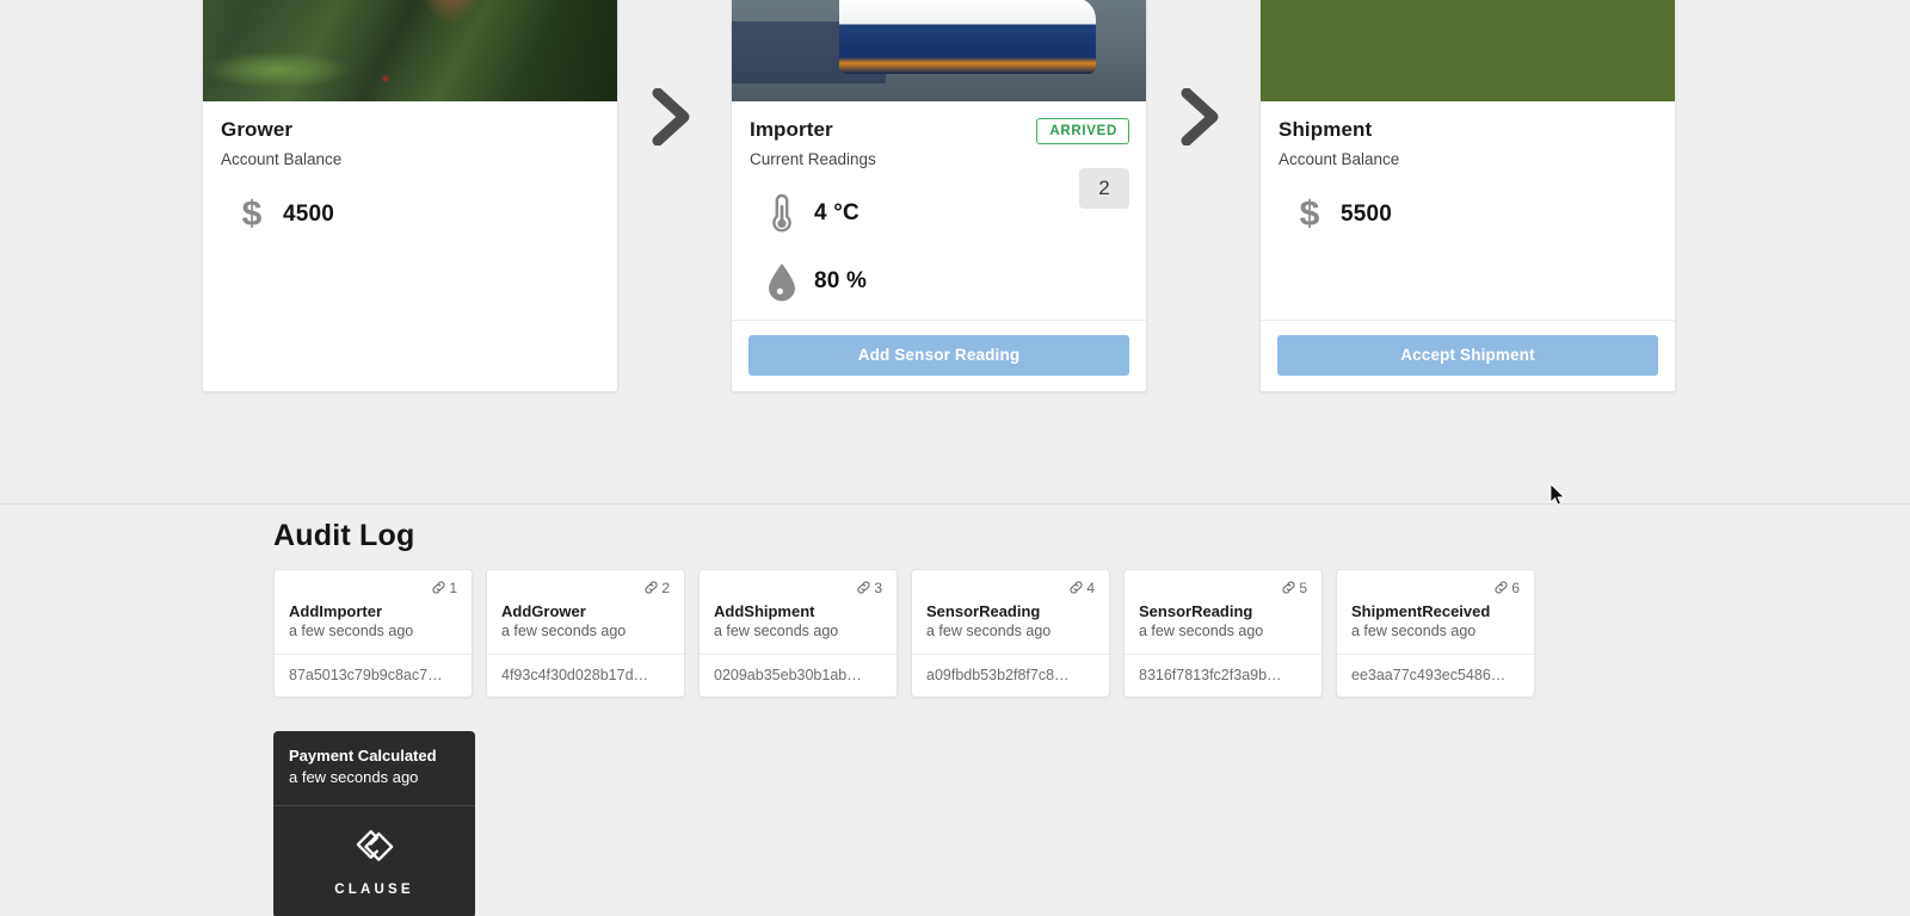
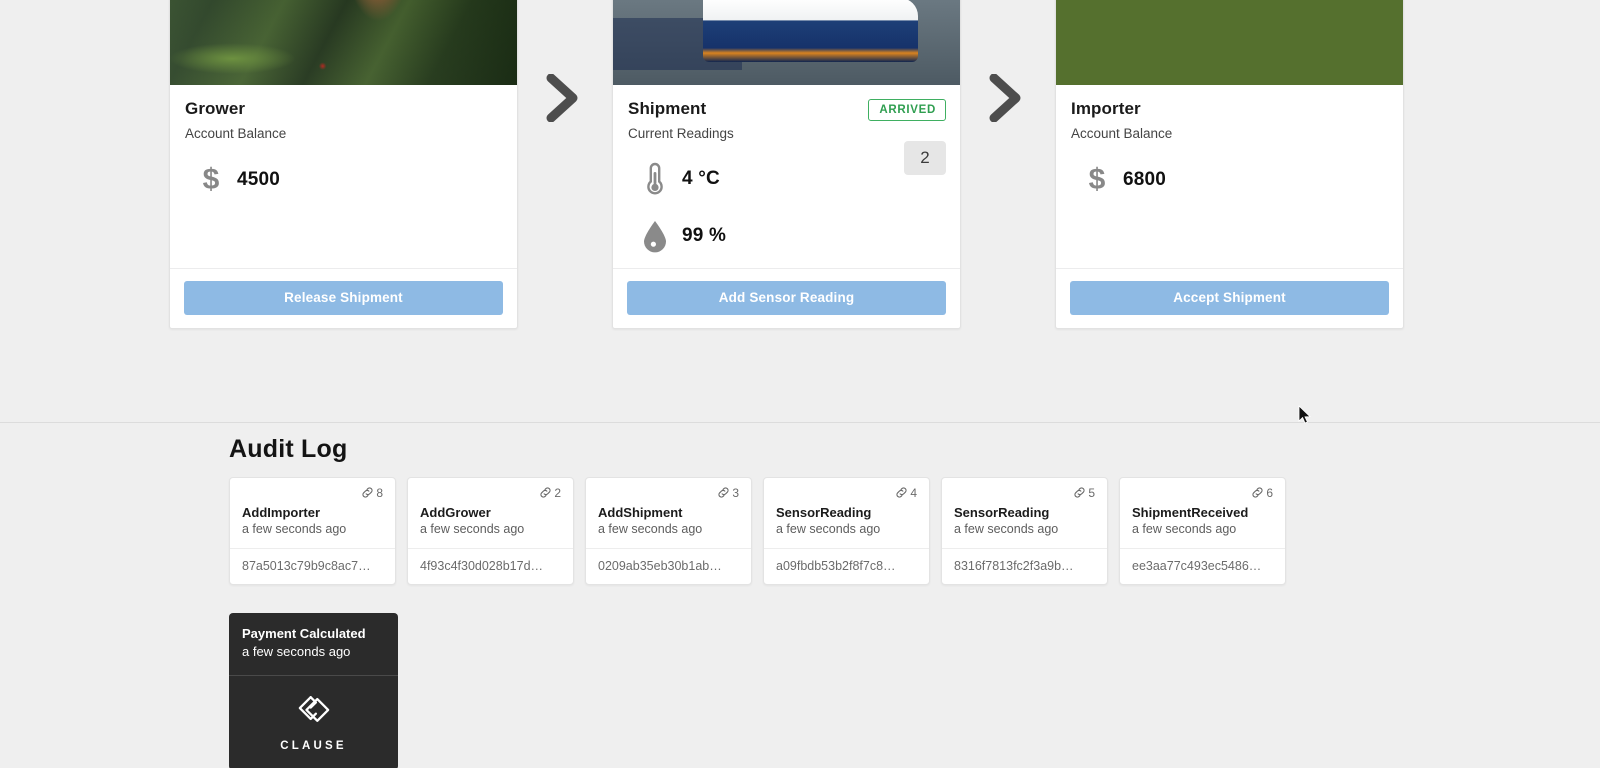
  Grower
  Account Balance
  $
  4500
+ Release Shipment
- Importer
+ Shipment
  Current Readings
  ARRIVED
  2
  4 °C
- 80 %
+ 99 %
  Add Sensor Reading
- Shipment
+ Importer
  Account Balance
  $
- 5500
+ 6800
  Accept Shipment
  Audit Log
- 1
+ 8
  AddImporter
  a few seconds ago
  87a5013c79b9c8ac7…
  2
  AddGrower
  a few seconds ago
  4f93c4f30d028b17d…
  3
  AddShipment
  a few seconds ago
  0209ab35eb30b1ab…
  4
  SensorReading
  a few seconds ago
  a09fbdb53b2f8f7c8…
  5
  SensorReading
  a few seconds ago
  8316f7813fc2f3a9b…
  6
  ShipmentReceived
  a few seconds ago
  ee3aa77c493ec5486…
  Payment Calculated
  a few seconds ago
  CLAUSE
